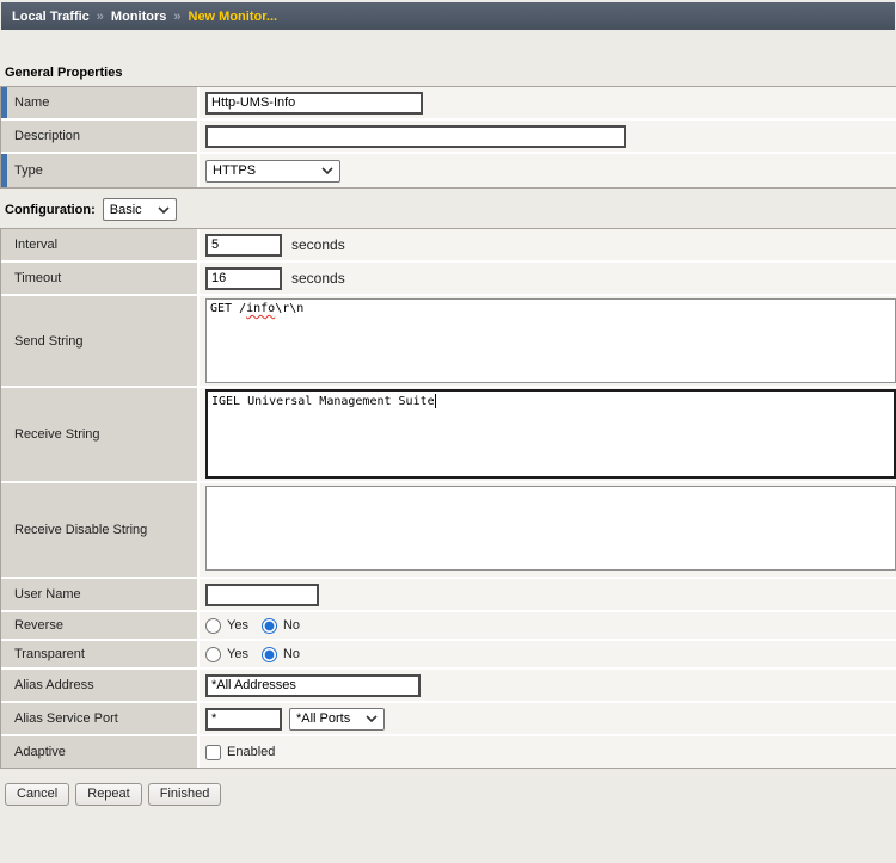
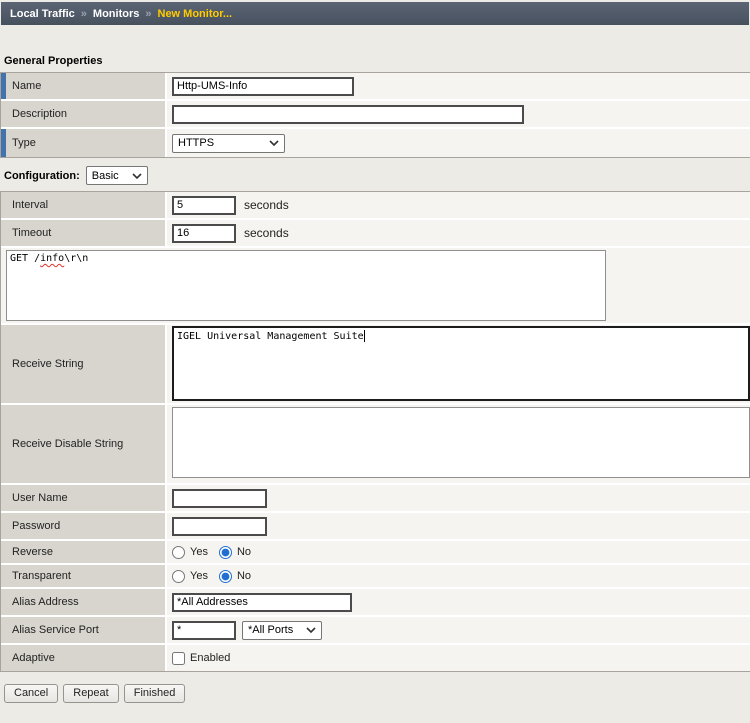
  Local Traffic
  »
  Monitors
  »
  New Monitor...
  General Properties
  Name
  Http-UMS-Info
  Description
  Type
  HTTPS
  Configuration:
  Basic
  Interval
  5
  seconds
  Timeout
  16
  seconds
- Send String
  GET /info\r\n
  Receive String
  IGEL Universal Management Suite
  Receive Disable String
  User Name
+ Password
  Reverse
  Yes
  No
  Transparent
  Yes
  No
  Alias Address
  *All Addresses
  Alias Service Port
  *
  *All Ports
  Adaptive
  Enabled
  Cancel
  Repeat
  Finished
